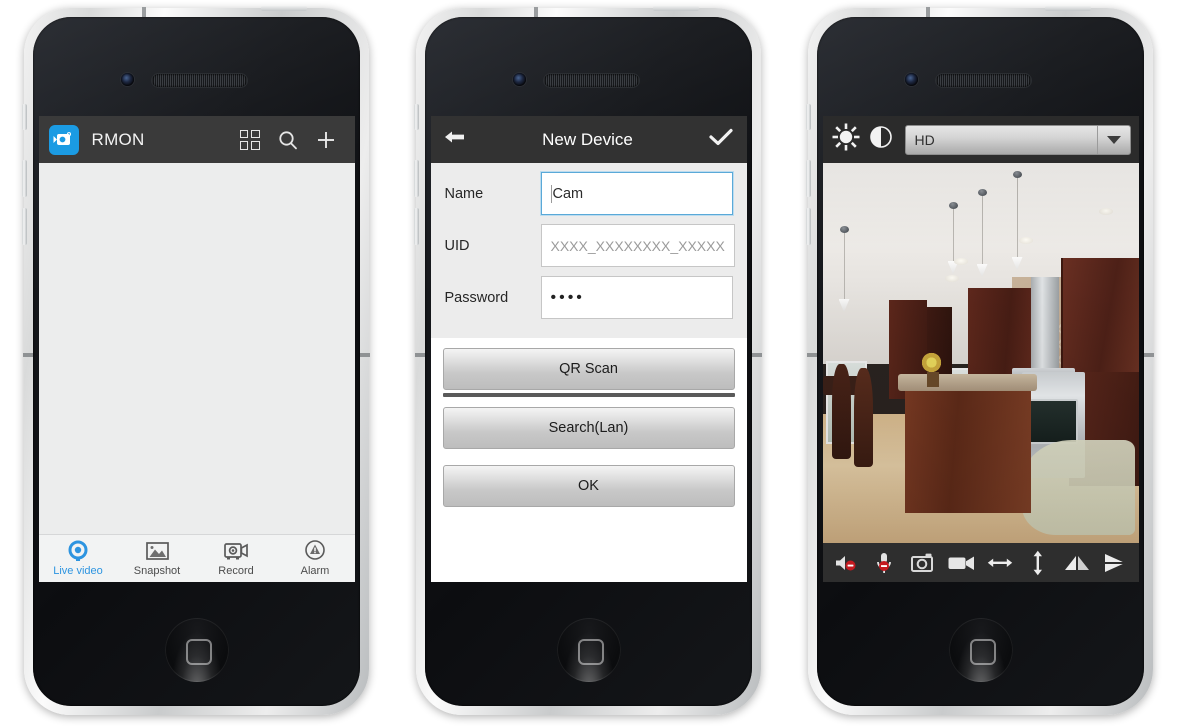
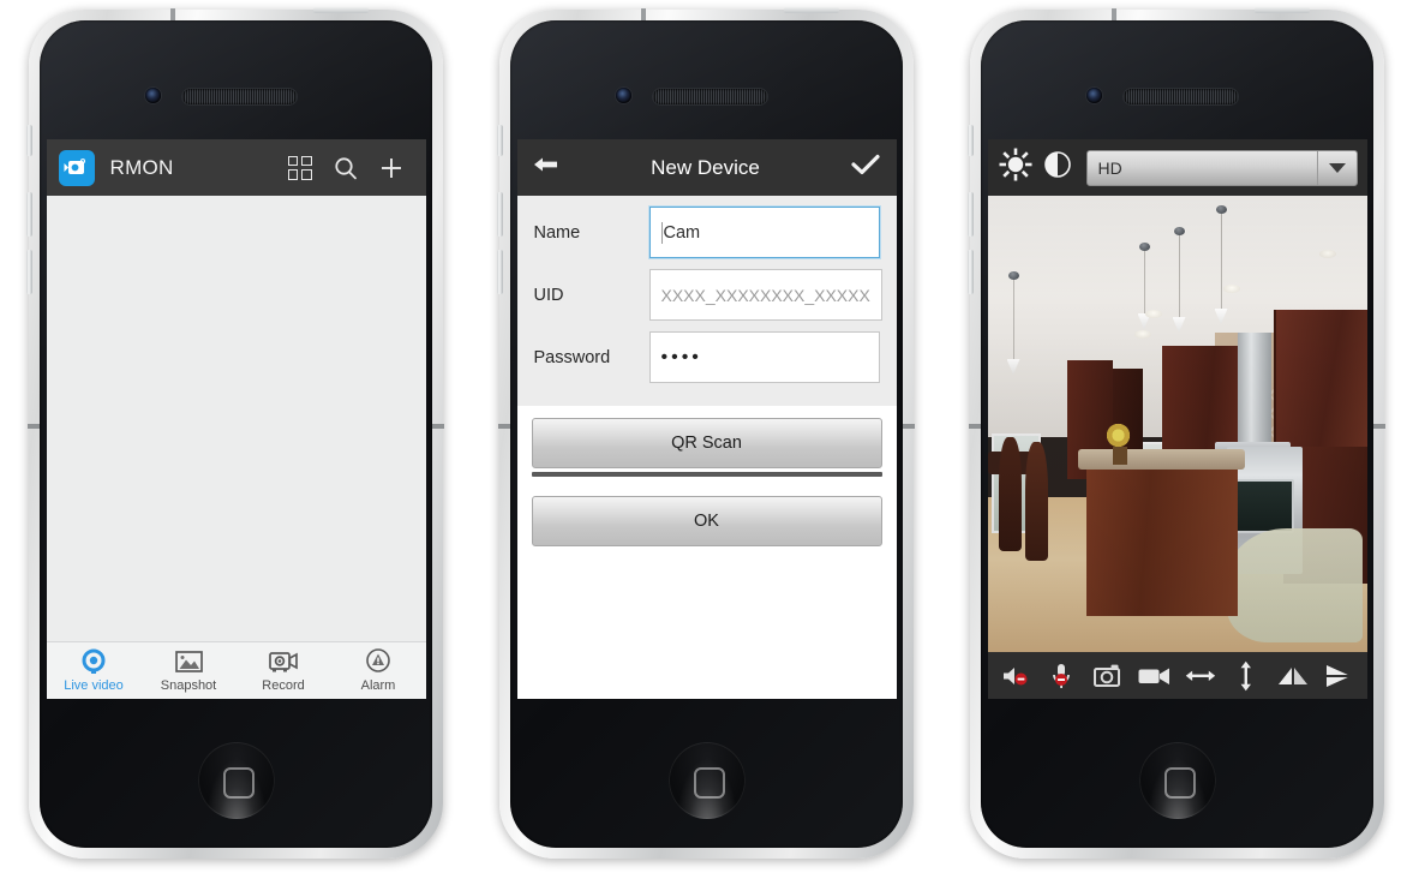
  RMON
  Live video
  Snapshot
  Record
  Alarm
  New Device
  Name
  Cam
  UID
  XXXX_XXXXXXXX_XXXXX
  Password
  ••••
  QR Scan
- Search(Lan)
  OK
  HD
